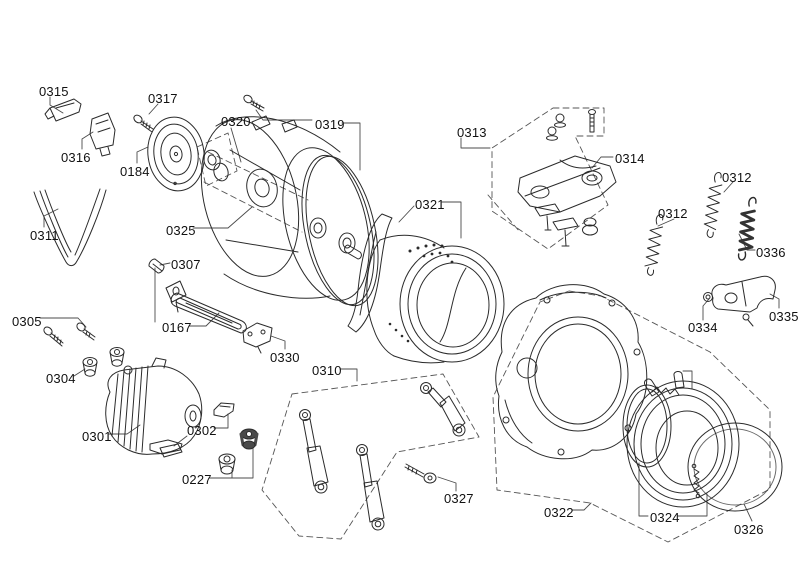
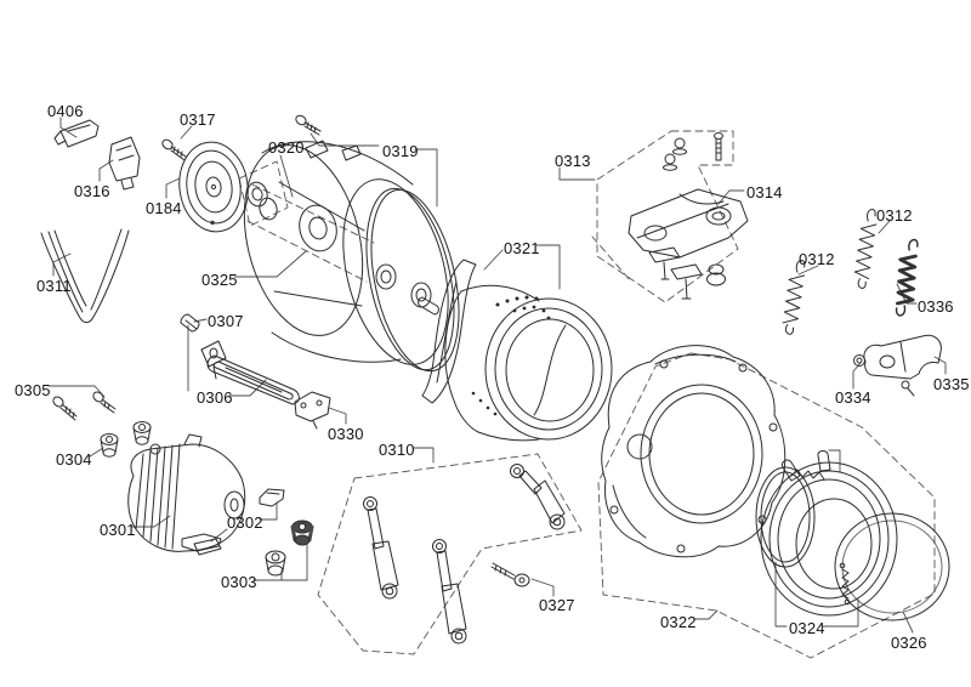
- 0315
+ 0406
  0317
  0316
  0184
  0320
  0319
  0313
  0314
  0312
  0312
  0336
  0311
  0325
  0321
  0307
- 0167
+ 0306
  0305
  0330
  0304
  0334
  0335
  0310
  0301
  0302
- 0227
+ 0303
  0327
  0322
  0324
  0326
